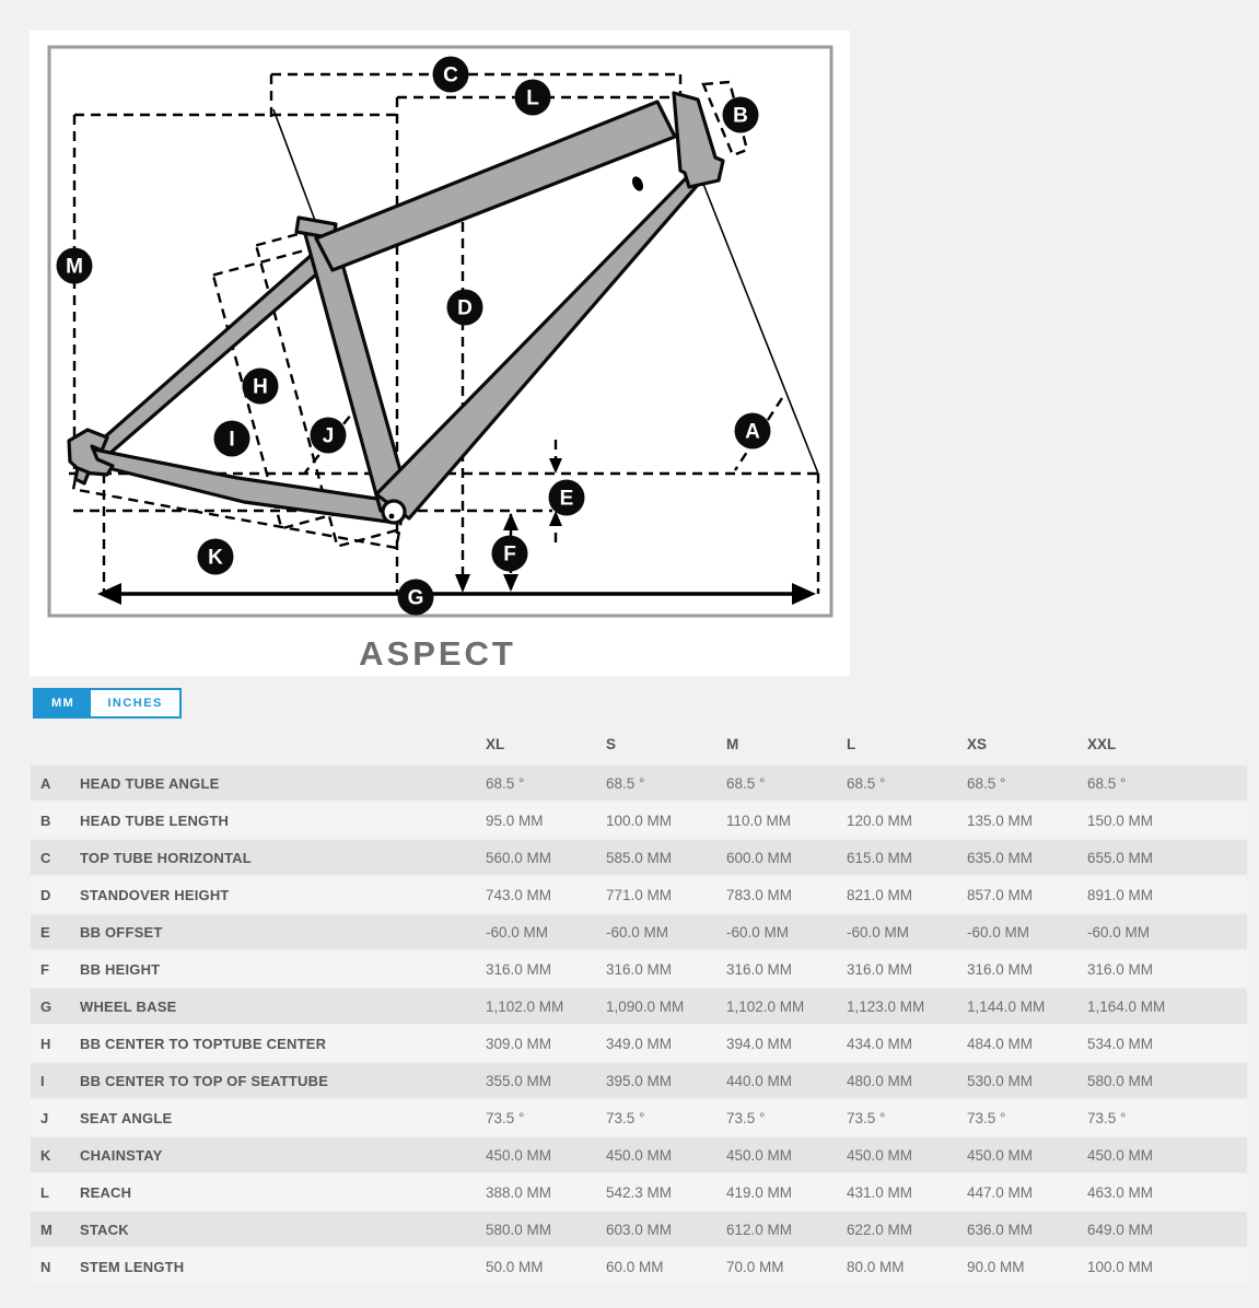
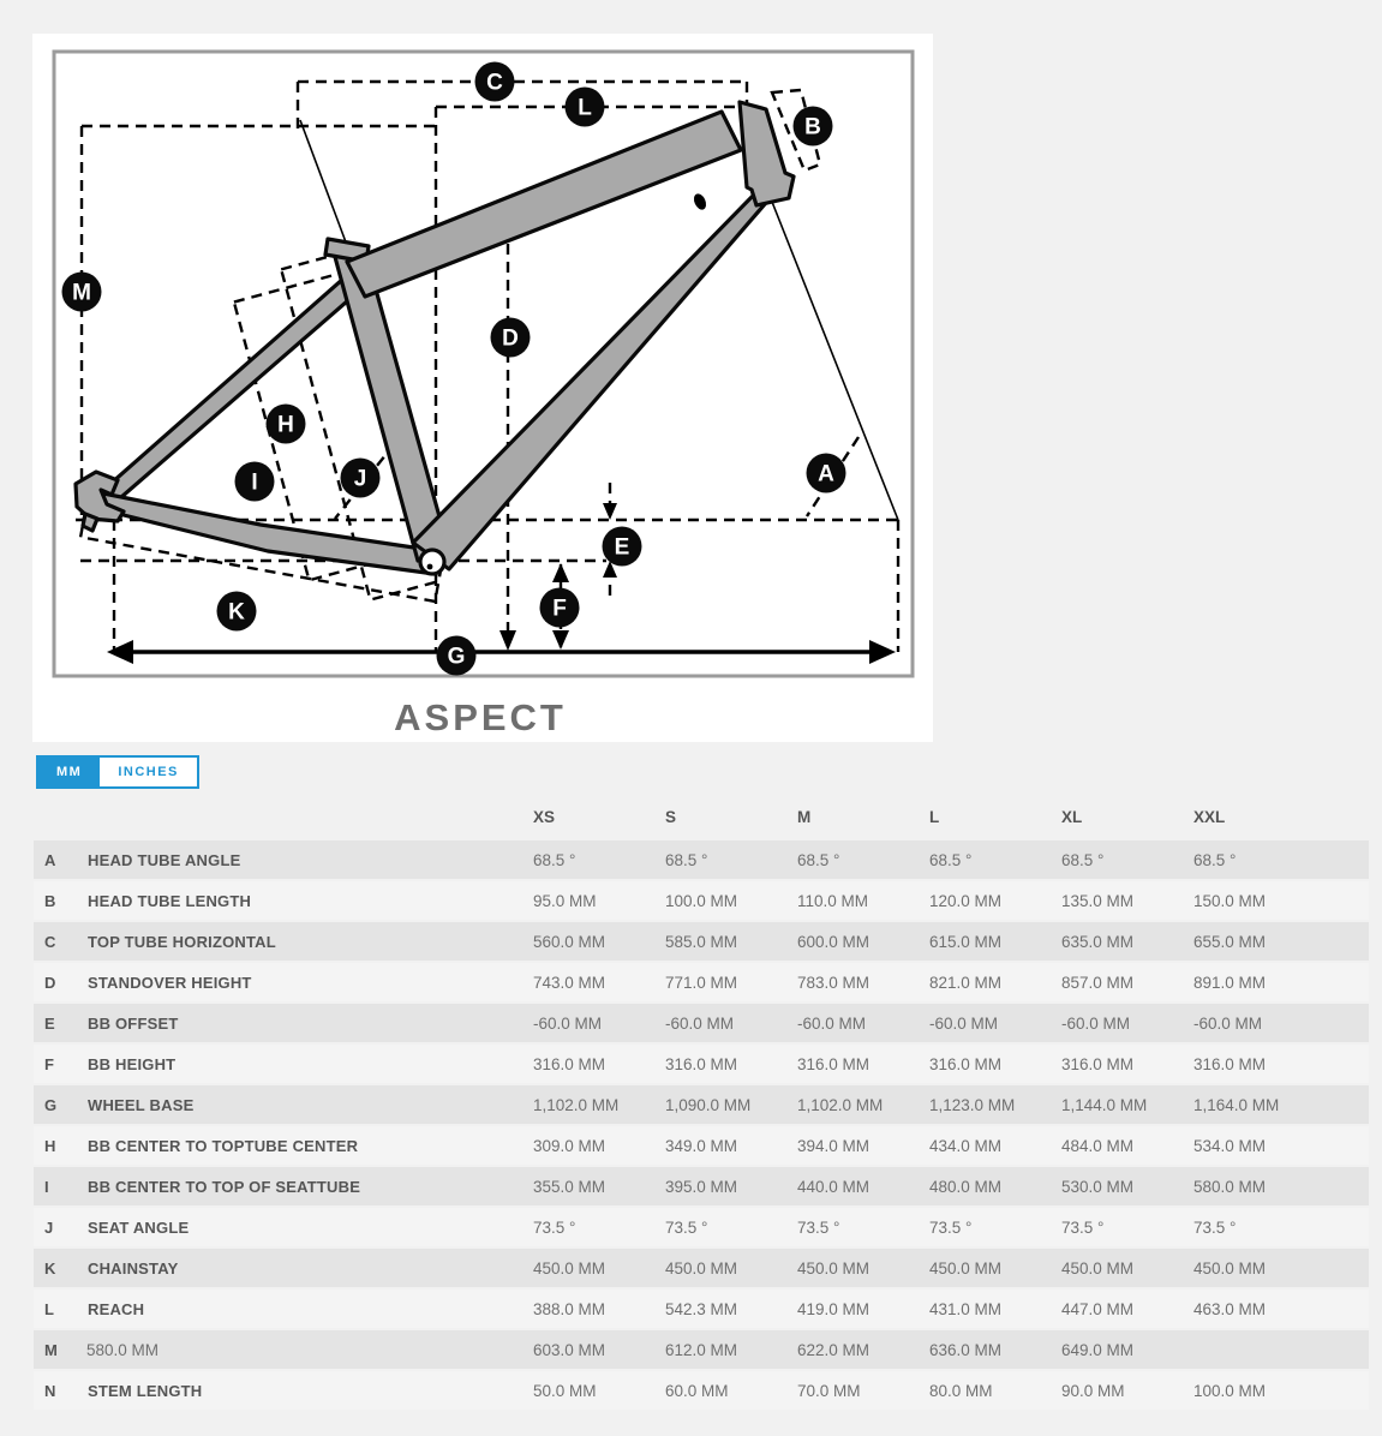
  A
  B
  C
  D
  E
  F
  G
  H
  I
  J
  K
  L
  M
  ASPECT
  MM
  INCHES
- XL
+ XS
  S
  M
  L
- XS
+ XL
  XXL
  A
  HEAD TUBE ANGLE
  68.5 °
  68.5 °
  68.5 °
  68.5 °
  68.5 °
  68.5 °
  B
  HEAD TUBE LENGTH
  95.0 MM
  100.0 MM
  110.0 MM
  120.0 MM
  135.0 MM
  150.0 MM
  C
  TOP TUBE HORIZONTAL
  560.0 MM
  585.0 MM
  600.0 MM
  615.0 MM
  635.0 MM
  655.0 MM
  D
  STANDOVER HEIGHT
  743.0 MM
  771.0 MM
  783.0 MM
  821.0 MM
  857.0 MM
  891.0 MM
  E
  BB OFFSET
  -60.0 MM
  -60.0 MM
  -60.0 MM
  -60.0 MM
  -60.0 MM
  -60.0 MM
  F
  BB HEIGHT
  316.0 MM
  316.0 MM
  316.0 MM
  316.0 MM
  316.0 MM
  316.0 MM
  G
  WHEEL BASE
  1,102.0 MM
  1,090.0 MM
  1,102.0 MM
  1,123.0 MM
  1,144.0 MM
  1,164.0 MM
  H
  BB CENTER TO TOPTUBE CENTER
  309.0 MM
  349.0 MM
  394.0 MM
  434.0 MM
  484.0 MM
  534.0 MM
  I
  BB CENTER TO TOP OF SEATTUBE
  355.0 MM
  395.0 MM
  440.0 MM
  480.0 MM
  530.0 MM
  580.0 MM
  J
  SEAT ANGLE
  73.5 °
  73.5 °
  73.5 °
  73.5 °
  73.5 °
  73.5 °
  K
  CHAINSTAY
  450.0 MM
  450.0 MM
  450.0 MM
  450.0 MM
  450.0 MM
  450.0 MM
  L
  REACH
  388.0 MM
  542.3 MM
  419.0 MM
  431.0 MM
  447.0 MM
  463.0 MM
  M
- STACK
  580.0 MM
  603.0 MM
  612.0 MM
  622.0 MM
  636.0 MM
  649.0 MM
  N
  STEM LENGTH
  50.0 MM
  60.0 MM
  70.0 MM
  80.0 MM
  90.0 MM
  100.0 MM
